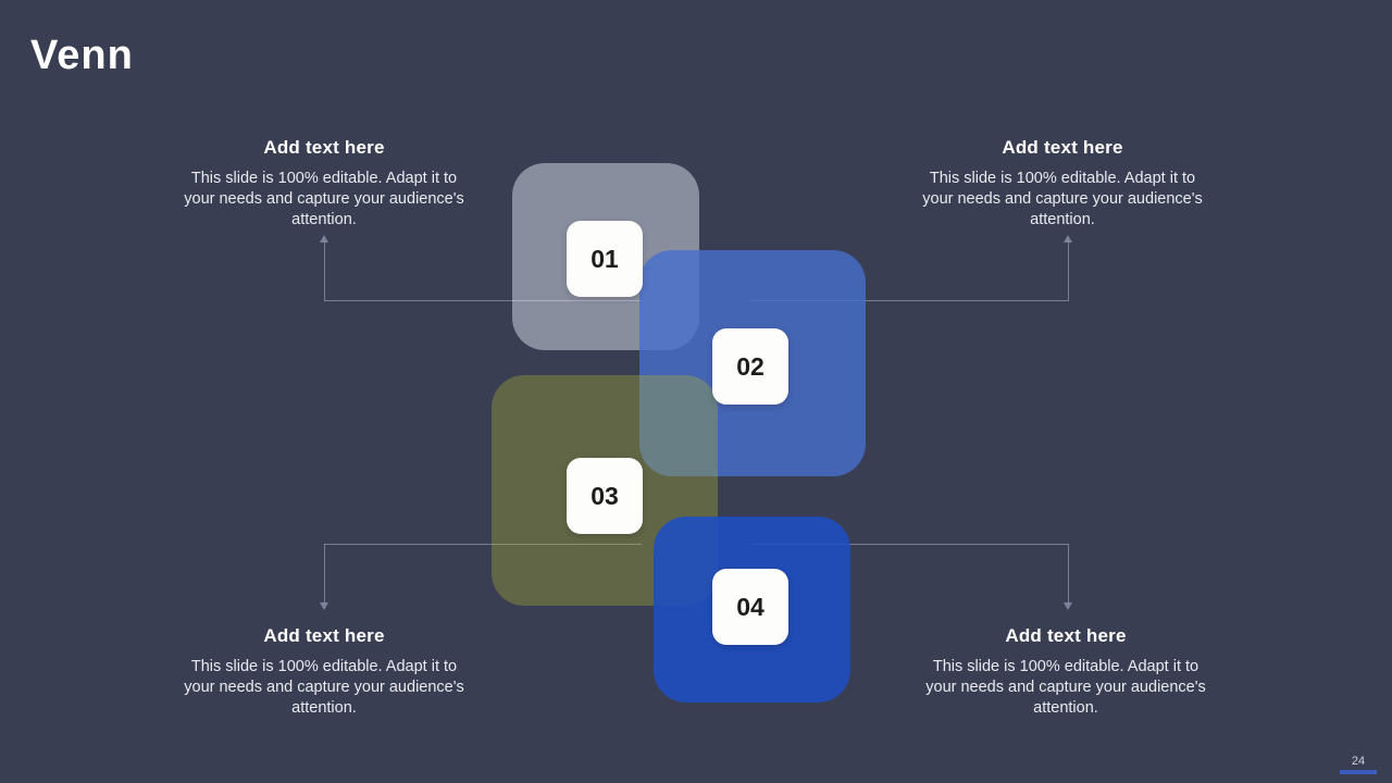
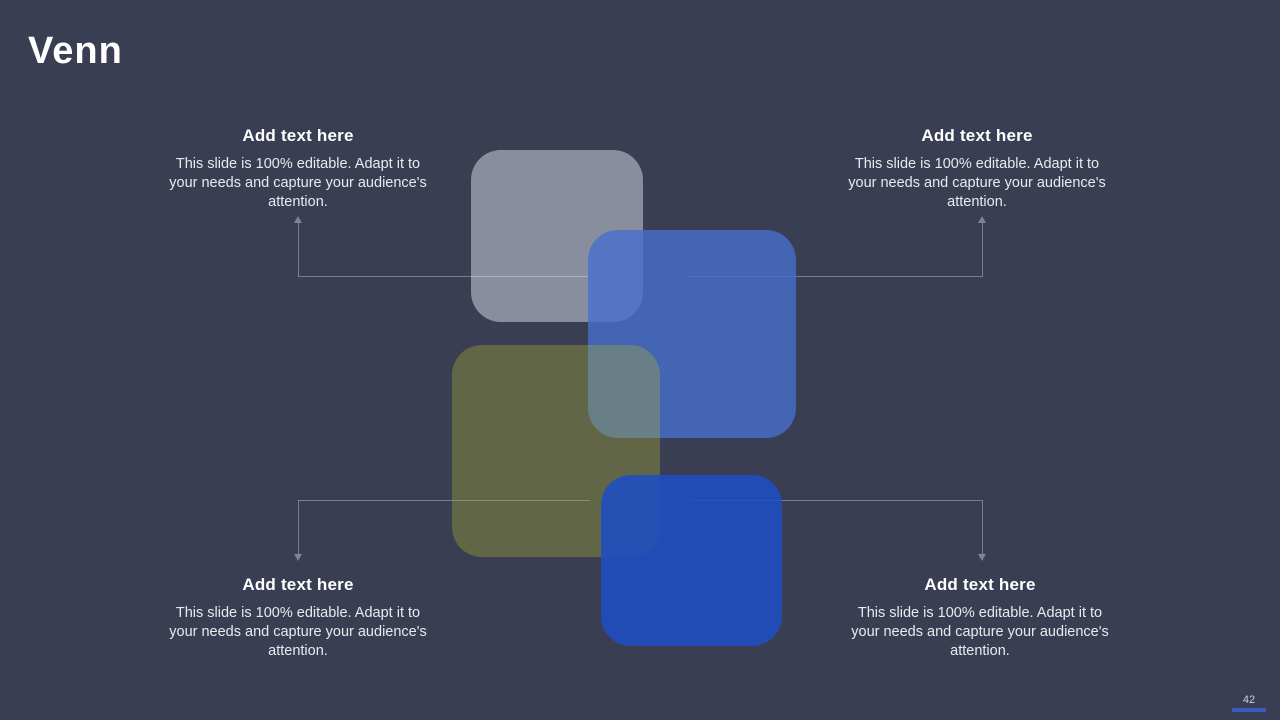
  Venn
- 01
- 02
- 03
- 04
  Add text here
  This slide is 100% editable. Adapt it to your needs and capture your audience's attention.
  Add text here
  This slide is 100% editable. Adapt it to your needs and capture your audience's attention.
  Add text here
  This slide is 100% editable. Adapt it to your needs and capture your audience's attention.
  Add text here
  This slide is 100% editable. Adapt it to your needs and capture your audience's attention.
- 24
+ 42
